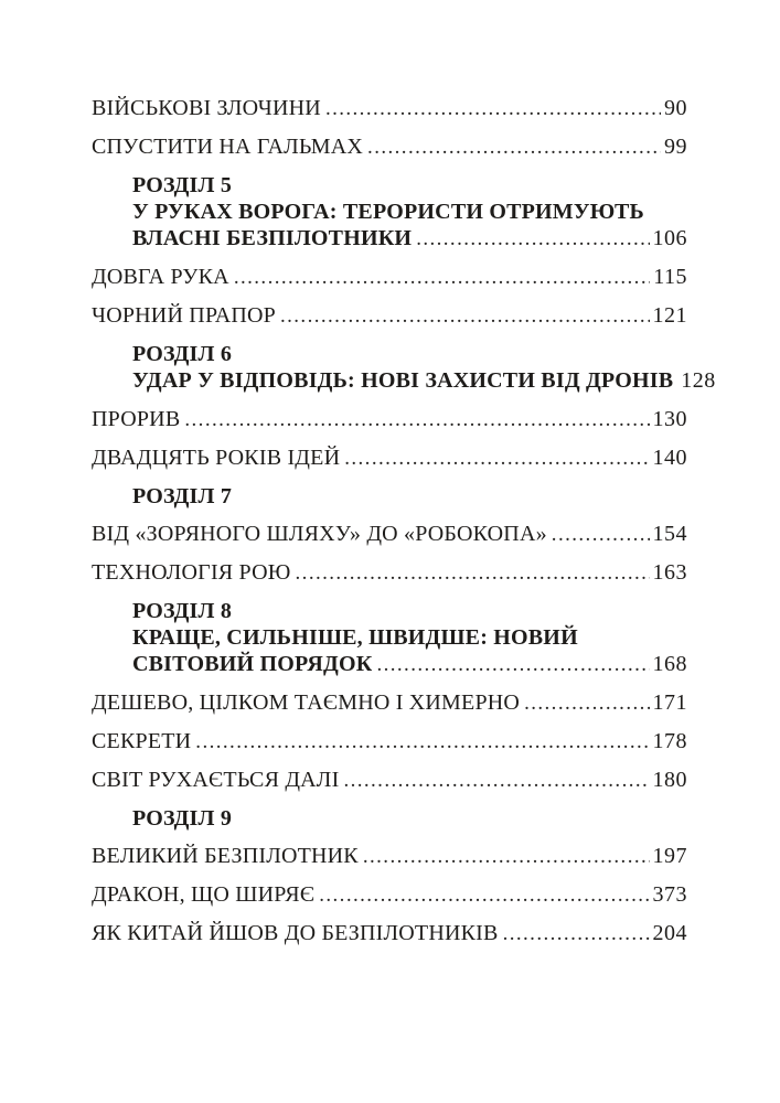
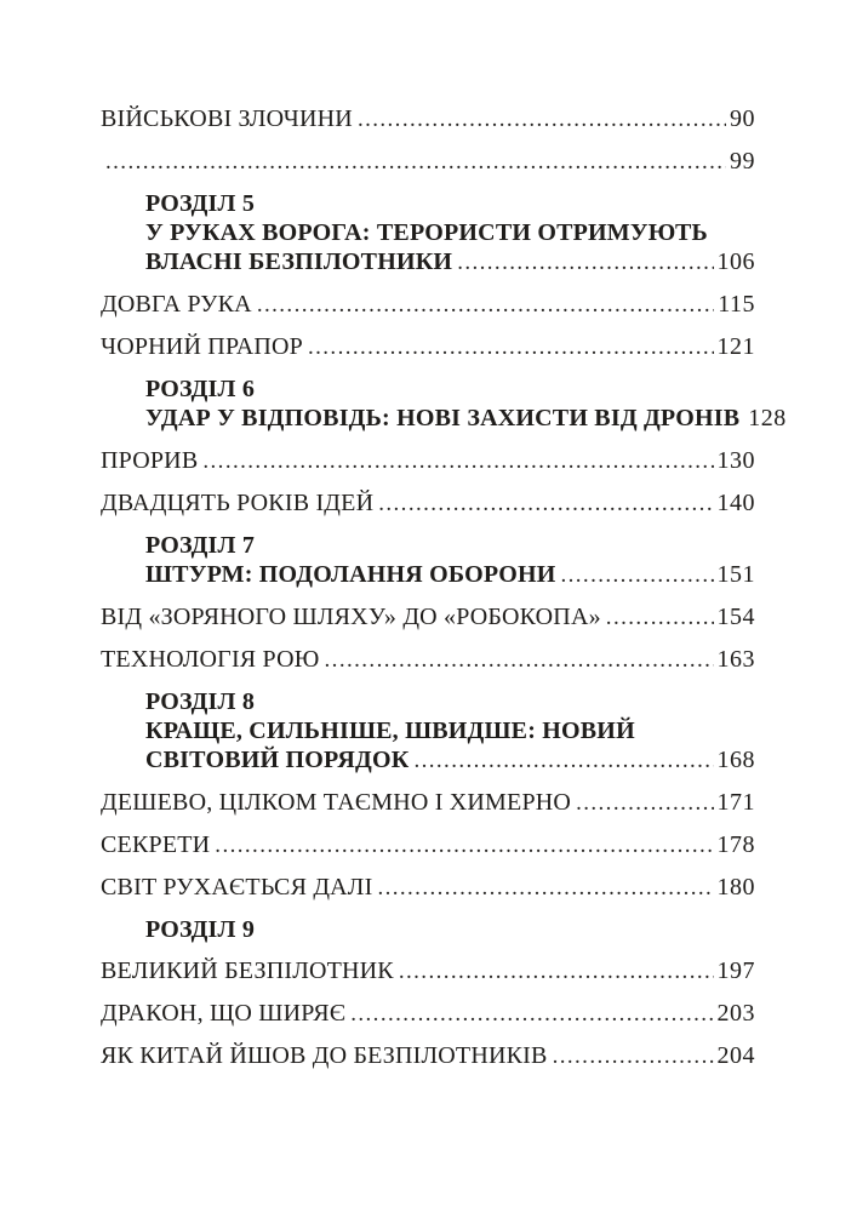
  ВІЙСЬКОВІ ЗЛОЧИНИ
  90
- СПУСТИТИ НА ГАЛЬМАХ
  99
  РОЗДІЛ 5
  У РУКАХ ВОРОГА: ТЕРОРИСТИ ОТРИМУЮТЬ
  ВЛАСНІ БЕЗПІЛОТНИКИ
  106
  ДОВГА РУКА
  115
  ЧОРНИЙ ПРАПОР
  121
  РОЗДІЛ 6
  УДАР У ВІДПОВІДЬ: НОВІ ЗАХИСТИ ВІД ДРОНІВ
  128
  ПРОРИВ
  130
  ДВАДЦЯТЬ РОКІВ ІДЕЙ
  140
  РОЗДІЛ 7
+ ШТУРМ: ПОДОЛАННЯ ОБОРОНИ
+ 151
  ВІД «ЗОРЯНОГО ШЛЯХУ» ДО «РОБОКОПА»
  154
  ТЕХНОЛОГІЯ РОЮ
  163
  РОЗДІЛ 8
  КРАЩЕ, СИЛЬНІШЕ, ШВИДШЕ: НОВИЙ
  СВІТОВИЙ ПОРЯДОК
  168
  ДЕШЕВО, ЦІЛКОМ ТАЄМНО І ХИМЕРНО
  171
  СЕКРЕТИ
  178
  СВІТ РУХАЄТЬСЯ ДАЛІ
  180
  РОЗДІЛ 9
  ВЕЛИКИЙ БЕЗПІЛОТНИК
  197
  ДРАКОН, ЩО ШИРЯЄ
- 373
+ 203
  ЯК КИТАЙ ЙШОВ ДО БЕЗПІЛОТНИКІВ
  204
